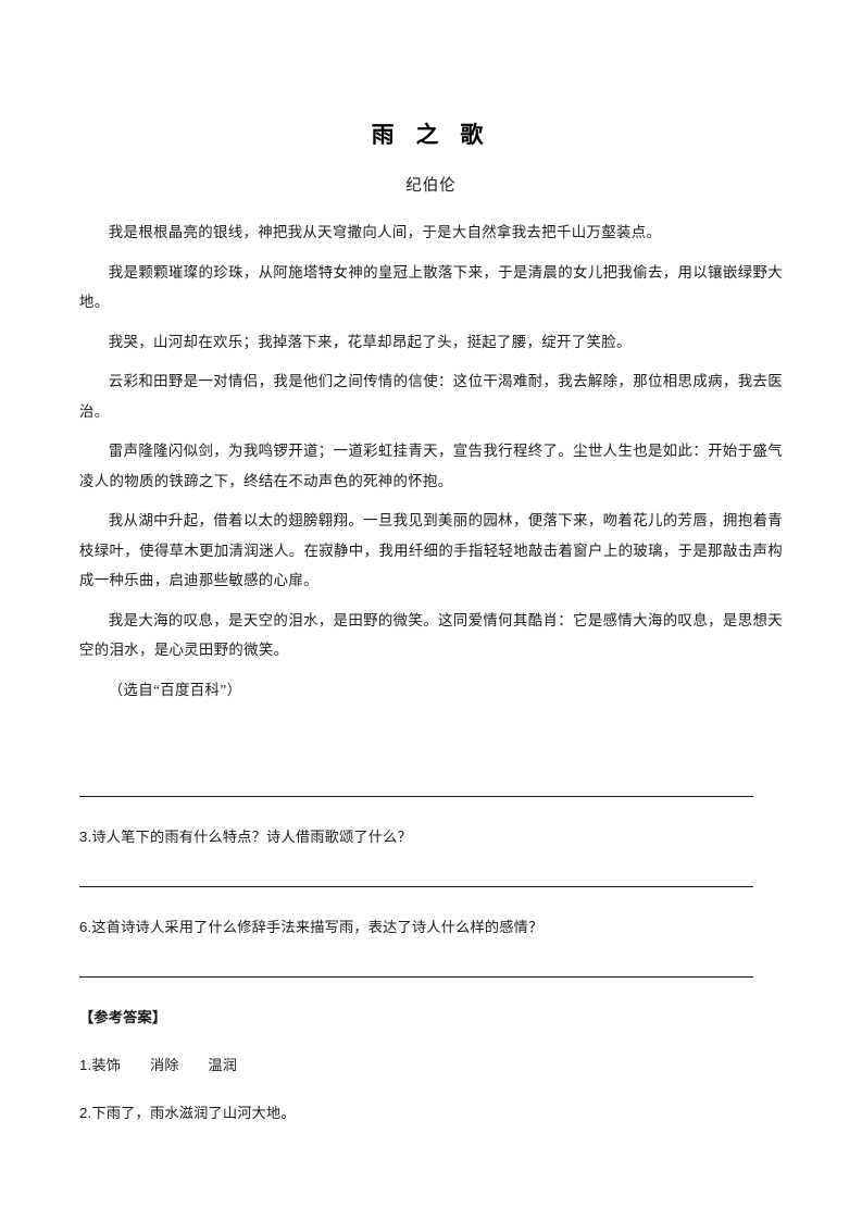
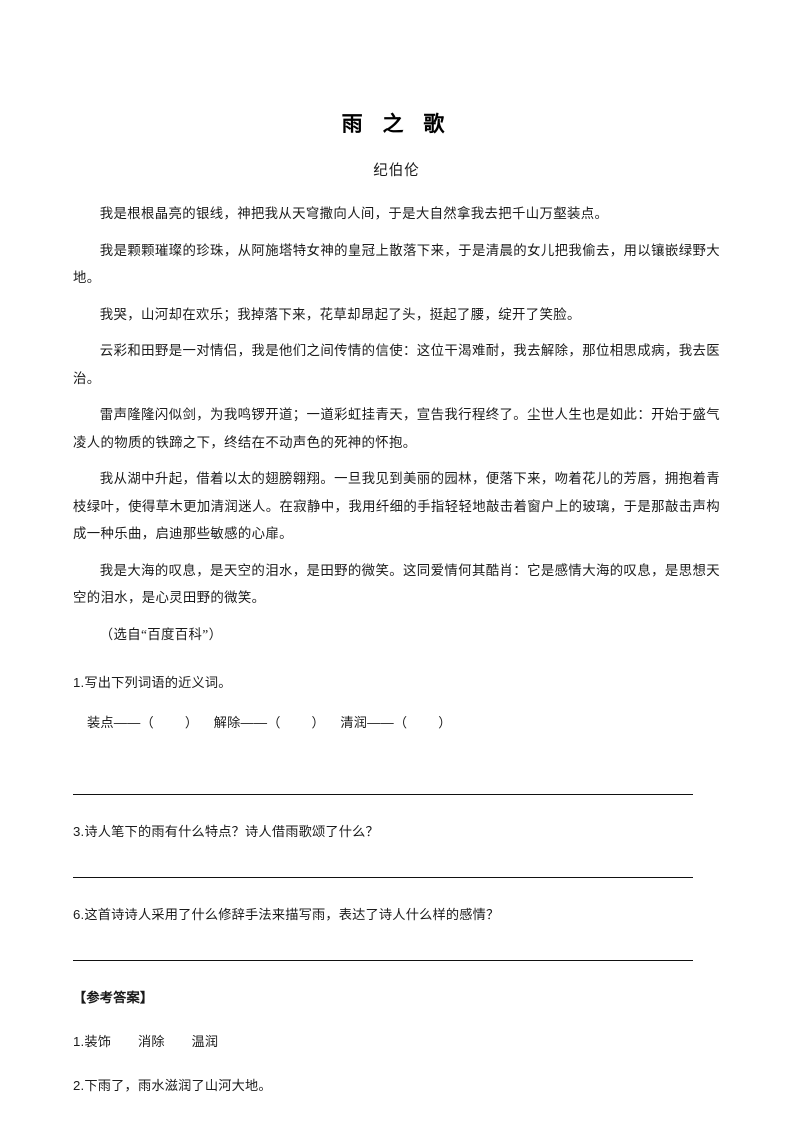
  雨 之 歌
  纪伯伦
  我是根根晶亮的银线，神把我从天穹撒向人间，于是大自然拿我去把千山万壑装点。
  我是颗颗璀璨的珍珠，从阿施塔特女神的皇冠上散落下来，于是清晨的女儿把我偷去，用以镶嵌绿野大地。
  我哭，山河却在欢乐；我掉落下来，花草却昂起了头，挺起了腰，绽开了笑脸。
  云彩和田野是一对情侣，我是他们之间传情的信使：这位干渴难耐，我去解除，那位相思成病，我去医治。
  雷声隆隆闪似剑，为我鸣锣开道；一道彩虹挂青天，宣告我行程终了。尘世人生也是如此：开始于盛气凌人的物质的铁蹄之下，终结在不动声色的死神的怀抱。
  我从湖中升起，借着以太的翅膀翱翔。一旦我见到美丽的园林，便落下来，吻着花儿的芳唇，拥抱着青枝绿叶，使得草木更加清润迷人。在寂静中，我用纤细的手指轻轻地敲击着窗户上的玻璃，于是那敲击声构成一种乐曲，启迪那些敏感的心扉。
  我是大海的叹息，是天空的泪水，是田野的微笑。这同爱情何其酷肖：它是感情大海的叹息，是思想天空的泪水，是心灵田野的微笑。
  （选自“百度百科”）
+ 1.写出下列词语的近义词。
+ 装点——（ ） 解除——（ ） 清润——（ ）
  3.诗人笔下的雨有什么特点？诗人借雨歌颂了什么？
  6.这首诗诗人采用了什么修辞手法来描写雨，表达了诗人什么样的感情？
  【参考答案】
  1.装饰 消除 温润
  2.下雨了，雨水滋润了山河大地。
